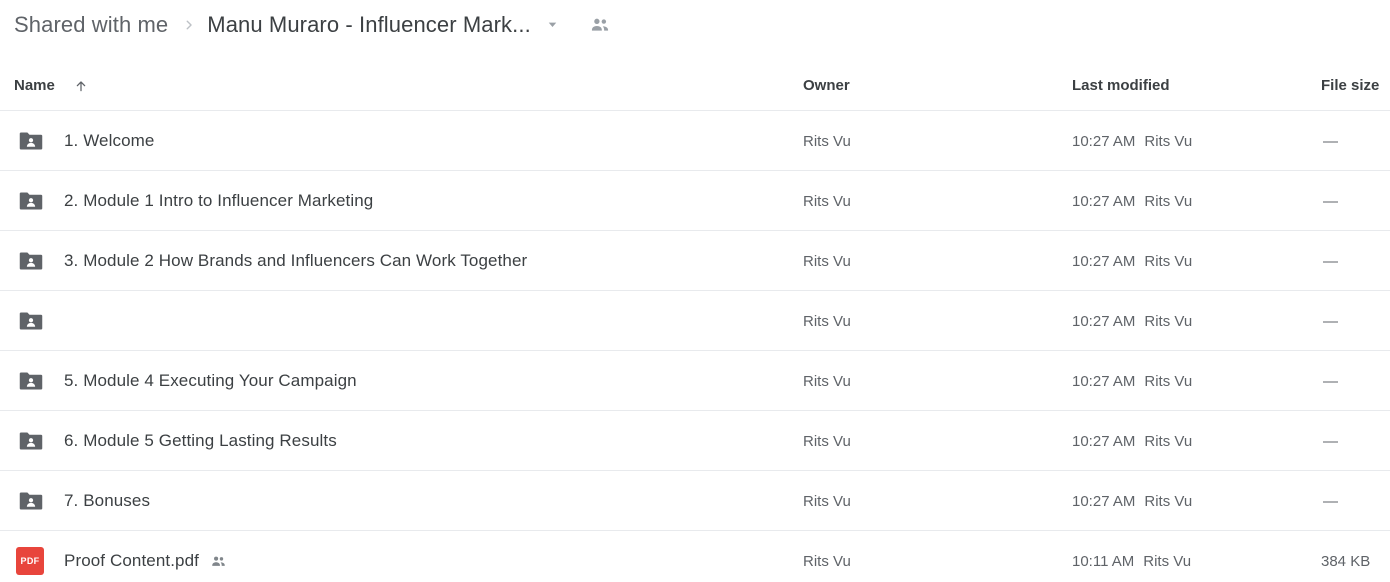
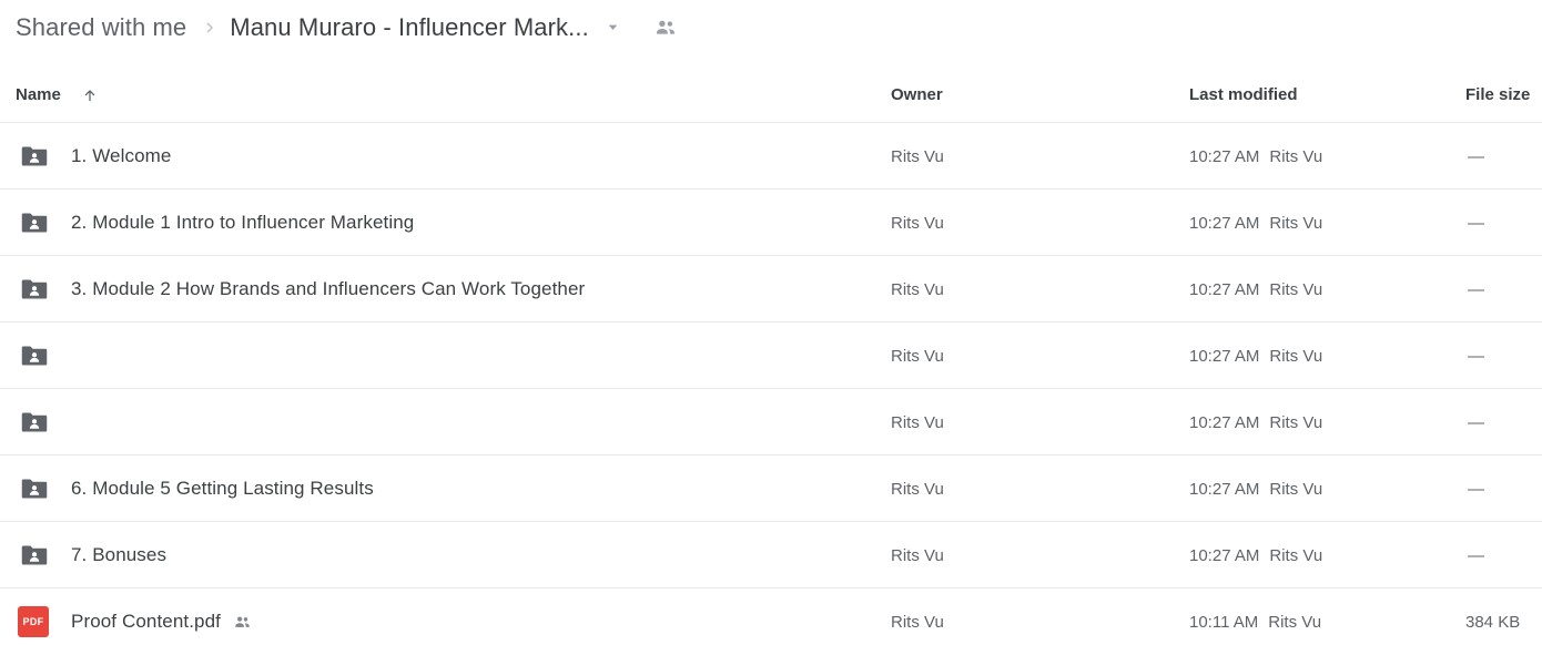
  Shared with me
  Manu Muraro - Influencer Mark...
  Name
  Owner
  Last modified
  File size
  1. Welcome
  Rits Vu
  10:27 AM
  Rits Vu
  —
  2. Module 1 Intro to Influencer Marketing
  Rits Vu
  10:27 AM
  Rits Vu
  —
  3. Module 2 How Brands and Influencers Can Work Together
  Rits Vu
  10:27 AM
  Rits Vu
  —
  Rits Vu
  10:27 AM
  Rits Vu
  —
- 5. Module 4 Executing Your Campaign
  Rits Vu
  10:27 AM
  Rits Vu
  —
  6. Module 5 Getting Lasting Results
  Rits Vu
  10:27 AM
  Rits Vu
  —
  7. Bonuses
  Rits Vu
  10:27 AM
  Rits Vu
  —
  PDF
  Proof Content.pdf
  Rits Vu
  10:11 AM
  Rits Vu
  384 KB
